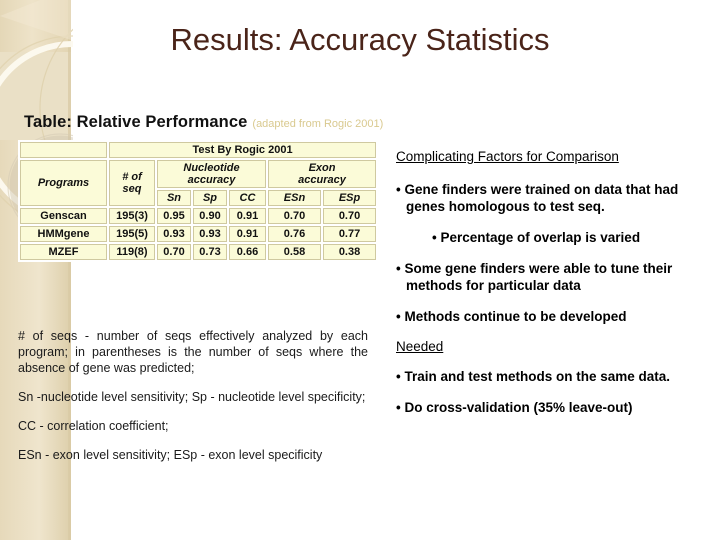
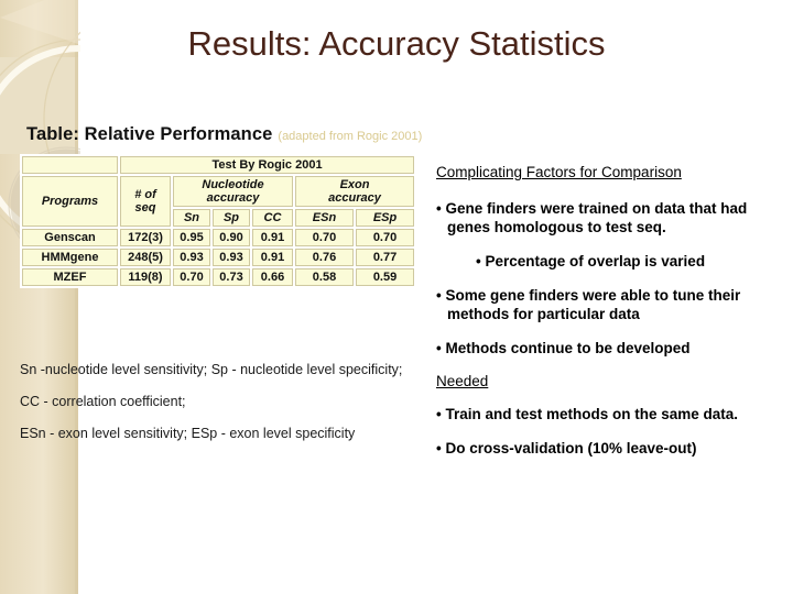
  Results: Accuracy Statistics
  Table: Relative Performance (adapted from Rogic 2001)
  	Test By Rogic 2001
  Programs	# of seq	Nucleotide accuracy	Exon accuracy
  Sn	Sp	CC	ESn	ESp
- Genscan	195(3)	0.95	0.90	0.91	0.70	0.70
+ Genscan	172(3)	0.95	0.90	0.91	0.70	0.70
- HMMgene	195(5)	0.93	0.93	0.91	0.76	0.77
+ HMMgene	248(5)	0.93	0.93	0.91	0.76	0.77
- MZEF	119(8)	0.70	0.73	0.66	0.58	0.38
+ MZEF	119(8)	0.70	0.73	0.66	0.58	0.59
- # of seqs - number of seqs effectively analyzed by each program; in parentheses is the number of seqs where the absence of gene was predicted;
  Sn -nucleotide level sensitivity; Sp - nucleotide level specificity;
  CC - correlation coefficient;
  ESn - exon level sensitivity; ESp - exon level specificity
  Complicating Factors for Comparison
  • Gene finders were trained on data that had genes homologous to test seq.
  • Percentage of overlap is varied
  • Some gene finders were able to tune their methods for particular data
  • Methods continue to be developed
  Needed
  • Train and test methods on the same data.
- • Do cross-validation (35% leave-out)
+ • Do cross-validation (10% leave-out)
